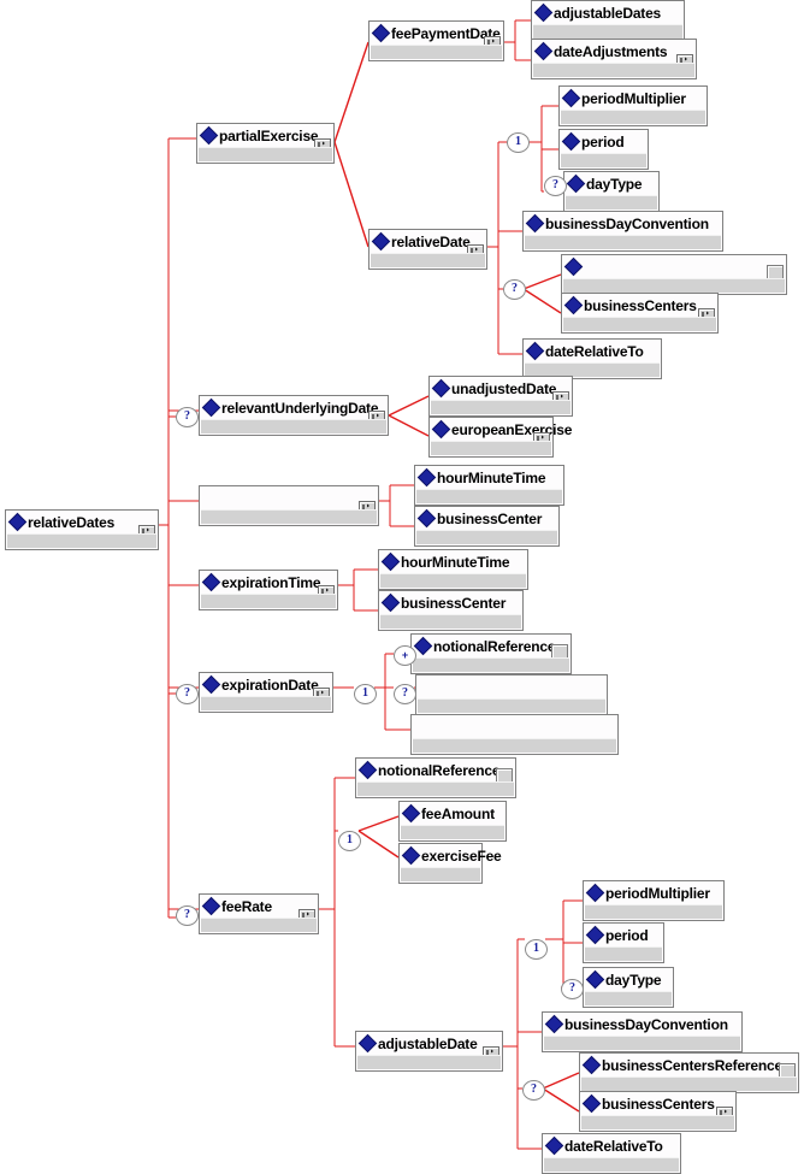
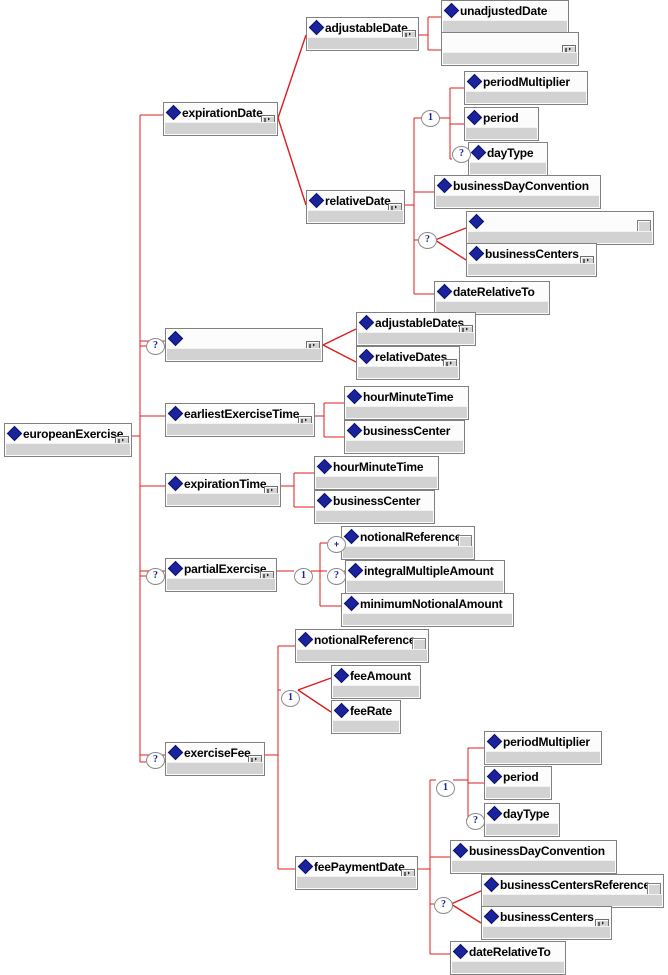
- relativeDates
+ europeanExercise
- partialExercise
+ expirationDate
- feePaymentDate
+ adjustableDate
- adjustableDates
+ unadjustedDate
- dateAdjustments
  relativeDate
  periodMultiplier
  period
  dayType
  businessDayConvention
  businessCenters
  dateRelativeTo
- relevantUnderlyingDate
- unadjustedDate
+ adjustableDates
- europeanExercise
+ relativeDates
+ earliestExerciseTime
  hourMinuteTime
  businessCenter
  expirationTime
  hourMinuteTime
  businessCenter
- expirationDate
+ partialExercise
  notionalReferenc
+ integralMultipleAmount
+ minimumNotionalAmount
- feeRate
+ exerciseFee
  notionalReferenc
  feeAmount
- exerciseFee
+ feeRate
- adjustableDate
+ feePaymentDate
  periodMultiplier
  period
  dayType
  businessDayConvention
  businessCentersReferenc
  businessCenters
  dateRelativeTo
  1
  ?
  ?
  ?
  ?
  1
  +
  ?
  ?
  1
  1
  ?
  ?
